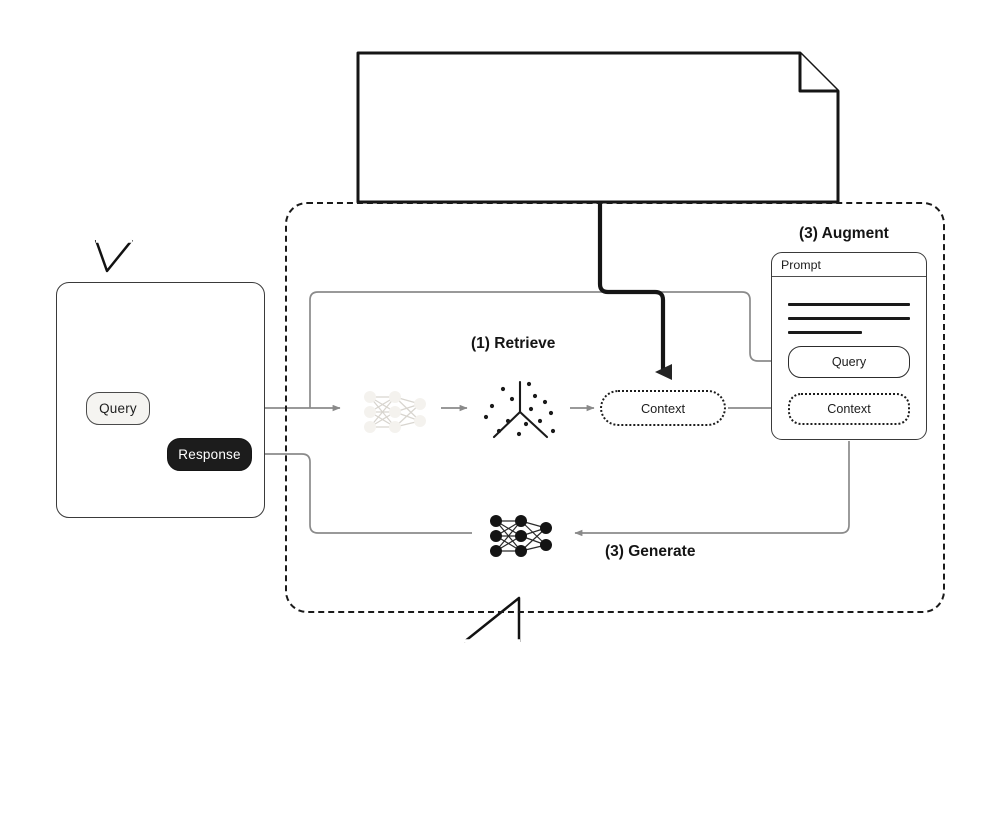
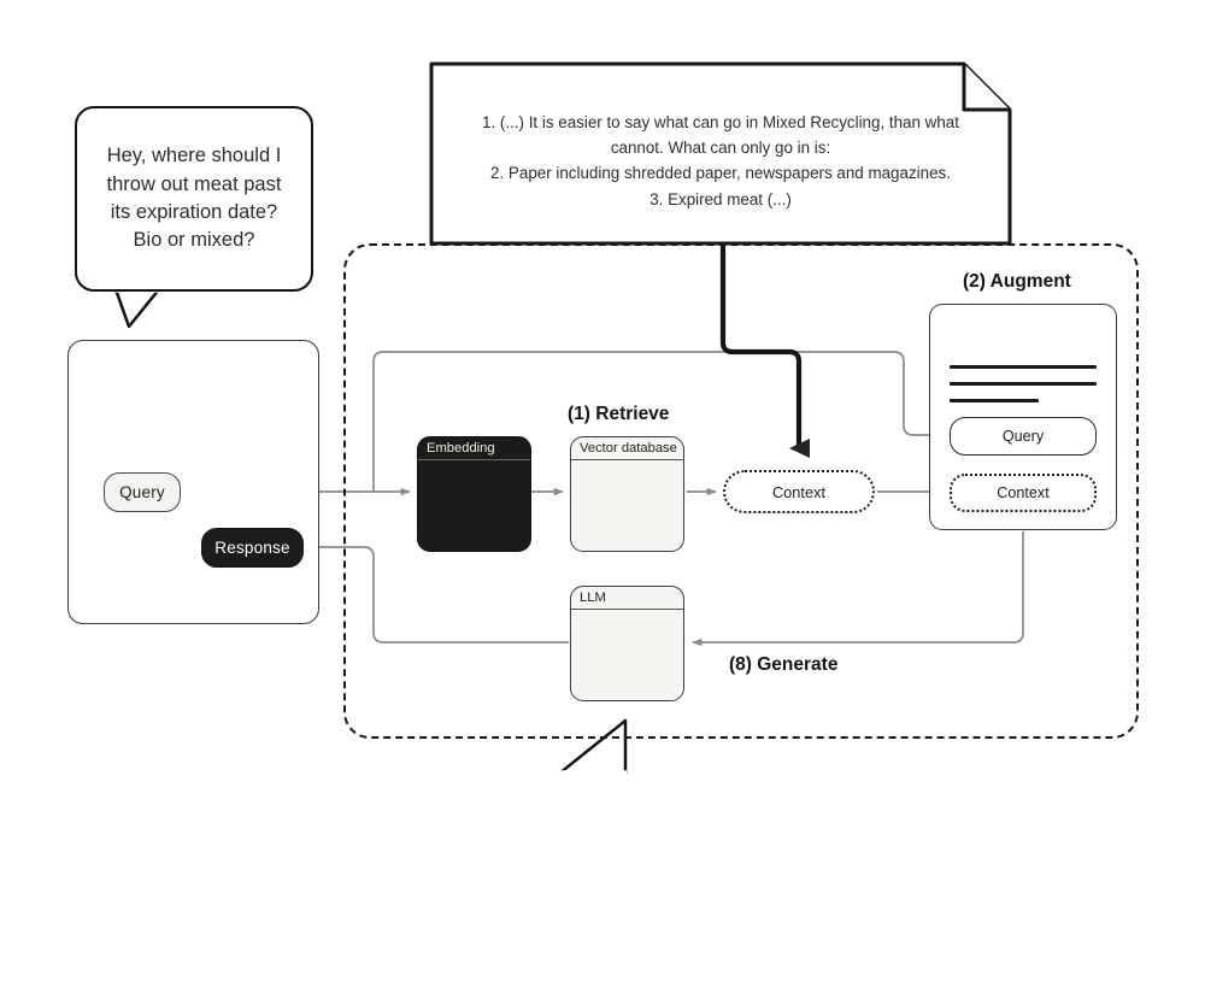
+ 1. (...) It is easier to say what can go in Mixed Recycling, than what
+ cannot. What can only go in is:
+ 2. Paper including shredded paper, newspapers and magazines.
+ 3. Expired meat (...)
+ Hey, where should I
+ throw out meat past
+ its expiration date?
+ Bio or mixed?
  Query
  Response
  (1) Retrieve
- (3) Augment
+ (2) Augment
- (3) Generate
+ (8) Generate
+ Embedding
+ Vector database
+ LLM
  Context
- Prompt
  Query
  Context
